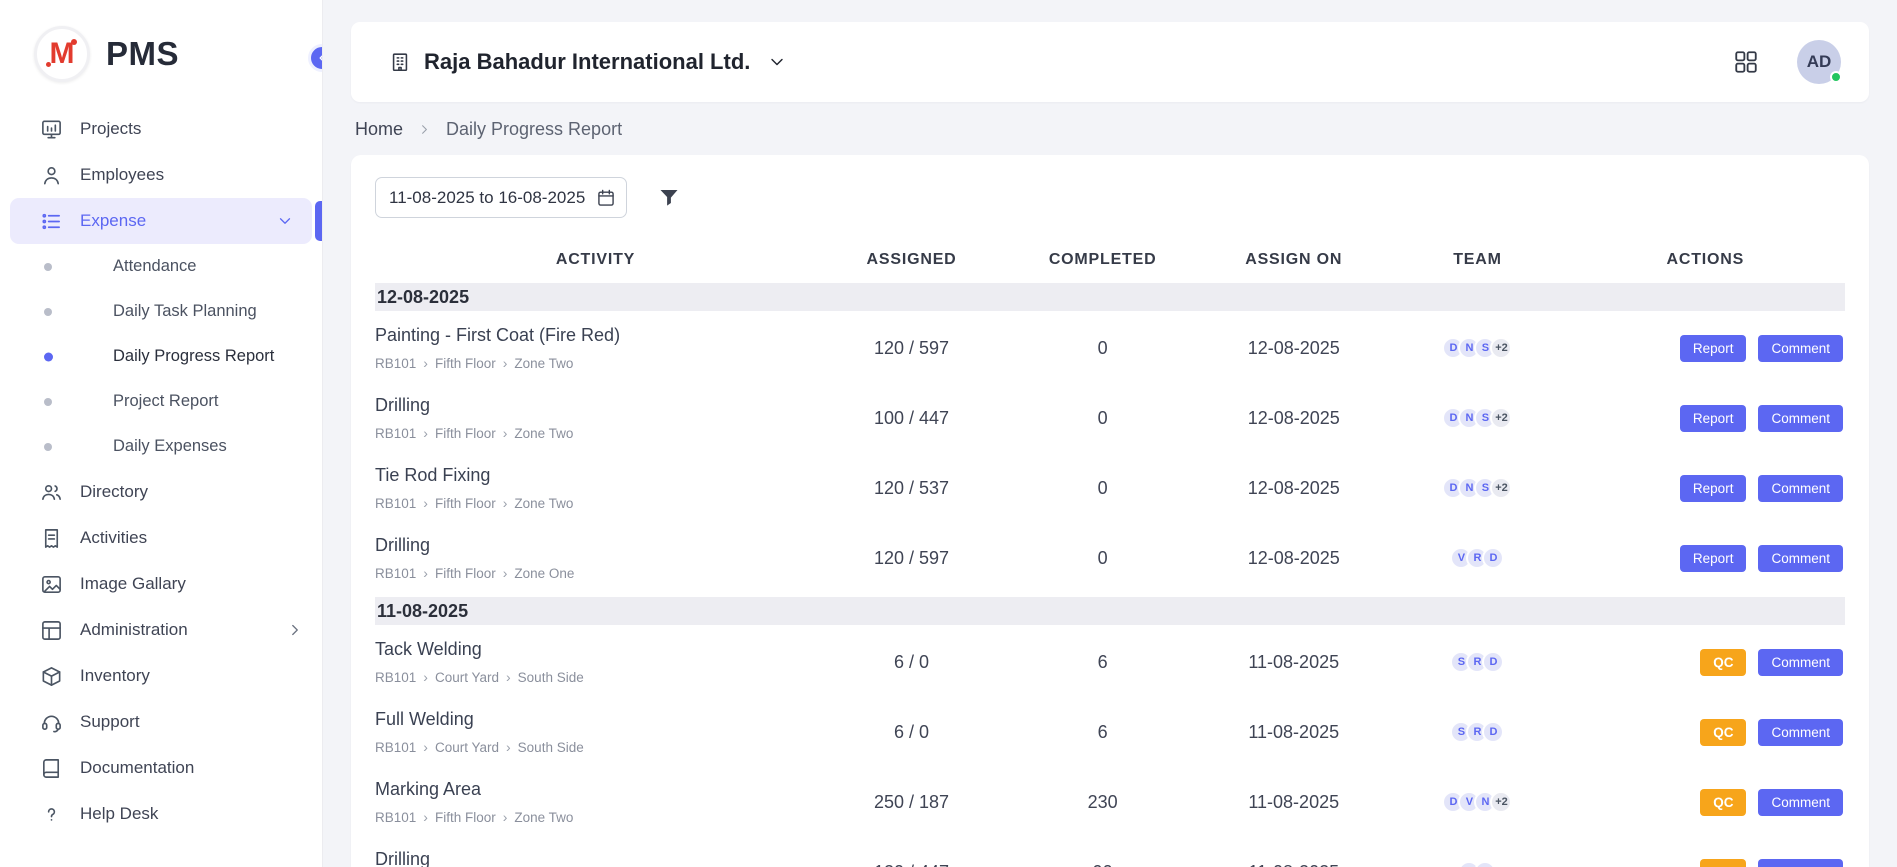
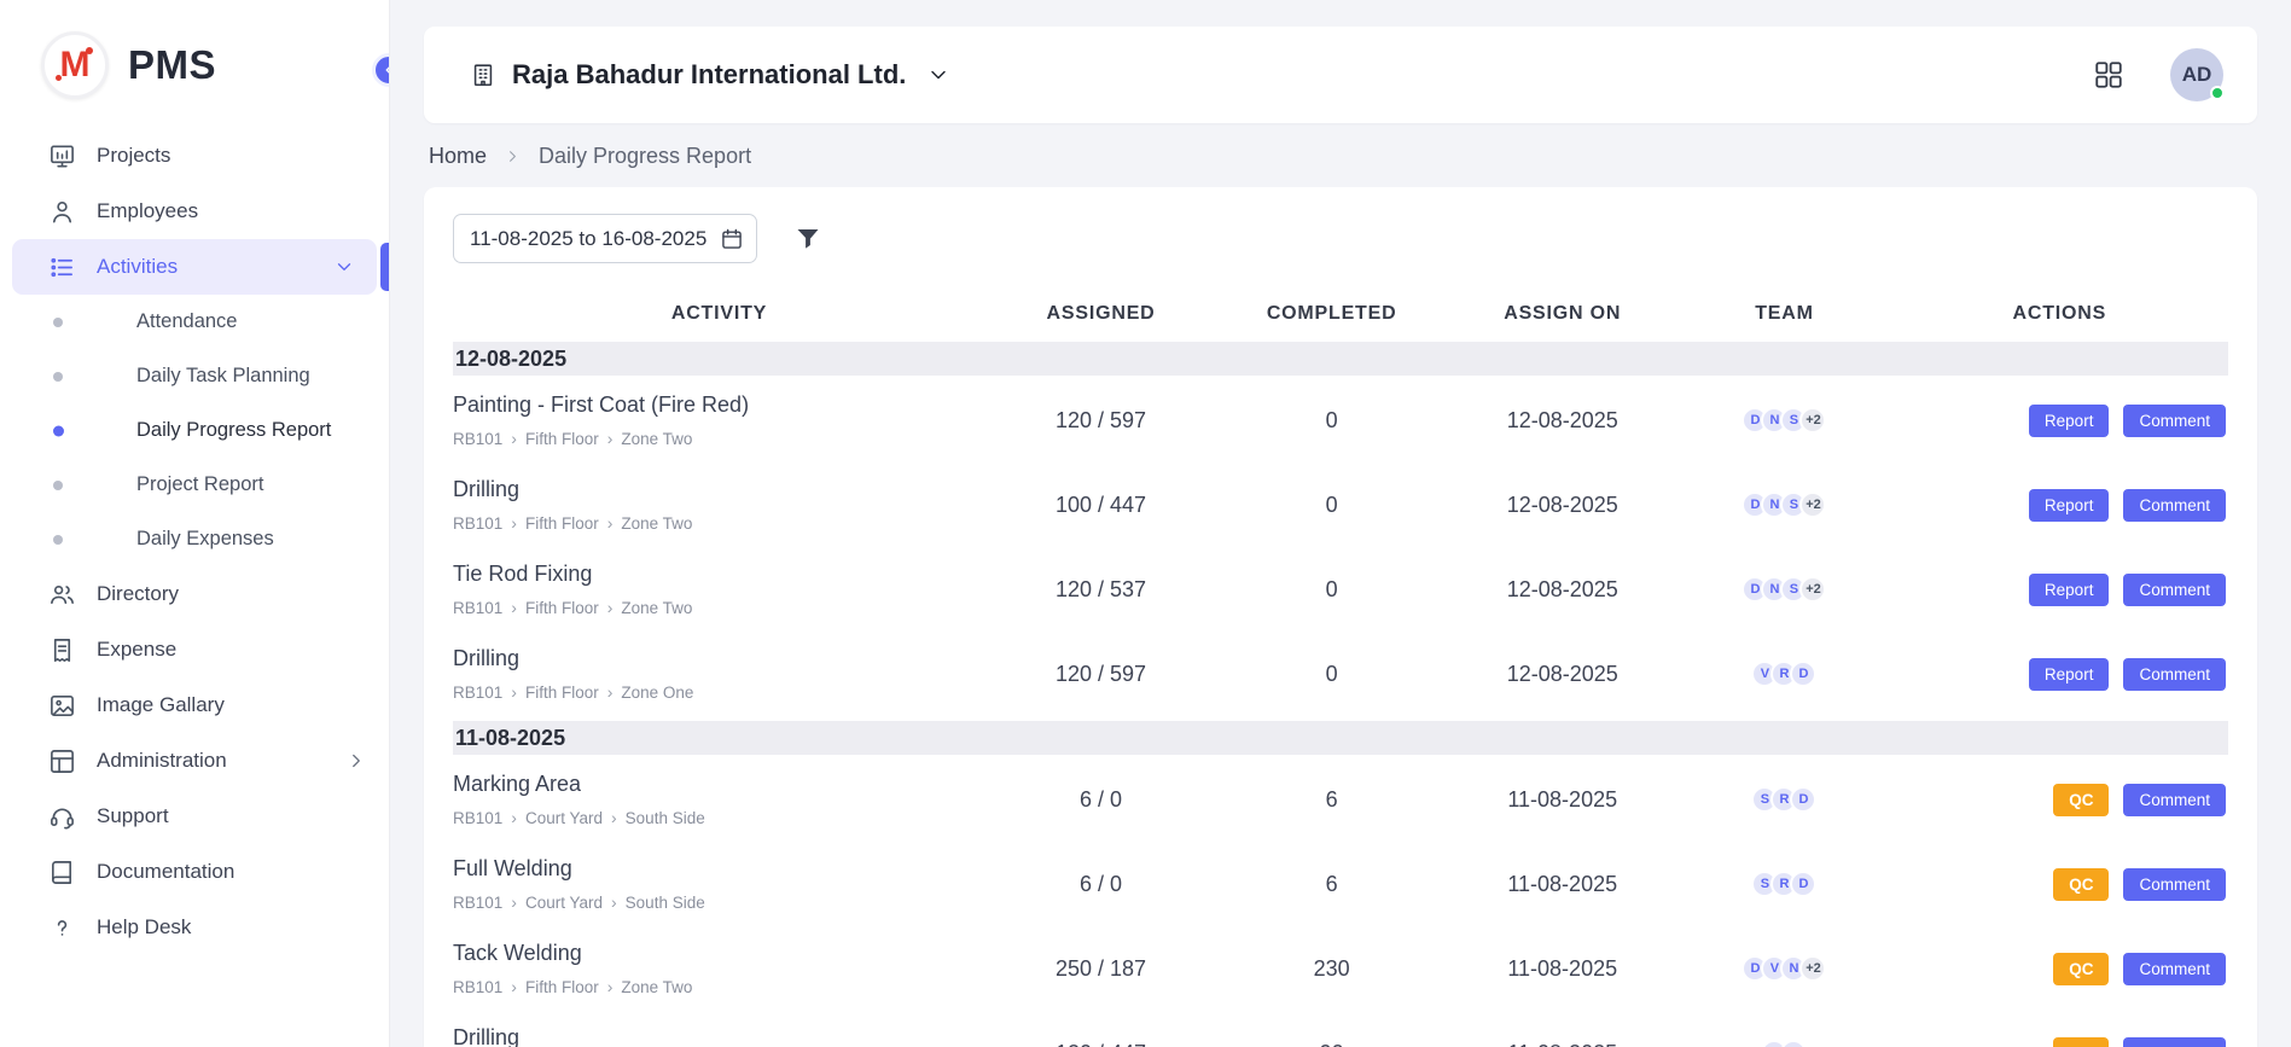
  M
  PMS
  Projects
  Employees
- Expense
+ Activities
  Attendance
  Daily Task Planning
  Daily Progress Report
  Project Report
  Daily Expenses
  Directory
- Activities
+ Expense
  Image Gallary
  Administration
- Inventory
  Support
  Documentation
  Help Desk
  Raja Bahadur International Ltd.
  AD
  Home
  Daily Progress Report
  11-08-2025 to 16-08-2025
  ACTIVITY
  ASSIGNED
  COMPLETED
  ASSIGN ON
  TEAM
  ACTIONS
  12-08-2025
  Painting - First Coat (Fire Red)
  RB101
  ›
  Fifth Floor
  ›
  Zone Two
  120 / 597
  0
  12-08-2025
  D
  N
  S
  +2
  Report
  Comment
  Drilling
  RB101
  ›
  Fifth Floor
  ›
  Zone Two
  100 / 447
  0
  12-08-2025
  D
  N
  S
  +2
  Report
  Comment
  Tie Rod Fixing
  RB101
  ›
  Fifth Floor
  ›
  Zone Two
  120 / 537
  0
  12-08-2025
  D
  N
  S
  +2
  Report
  Comment
  Drilling
  RB101
  ›
  Fifth Floor
  ›
  Zone One
  120 / 597
  0
  12-08-2025
  V
  R
  D
  Report
  Comment
  11-08-2025
- Tack Welding
+ Marking Area
  RB101
  ›
  Court Yard
  ›
  South Side
  6 / 0
  6
  11-08-2025
  S
  R
  D
  QC
  Comment
  Full Welding
  RB101
  ›
  Court Yard
  ›
  South Side
  6 / 0
  6
  11-08-2025
  S
  R
  D
  QC
  Comment
- Marking Area
+ Tack Welding
  RB101
  ›
  Fifth Floor
  ›
  Zone Two
  250 / 187
  230
  11-08-2025
  D
  V
  N
  +2
  QC
  Comment
  Drilling
